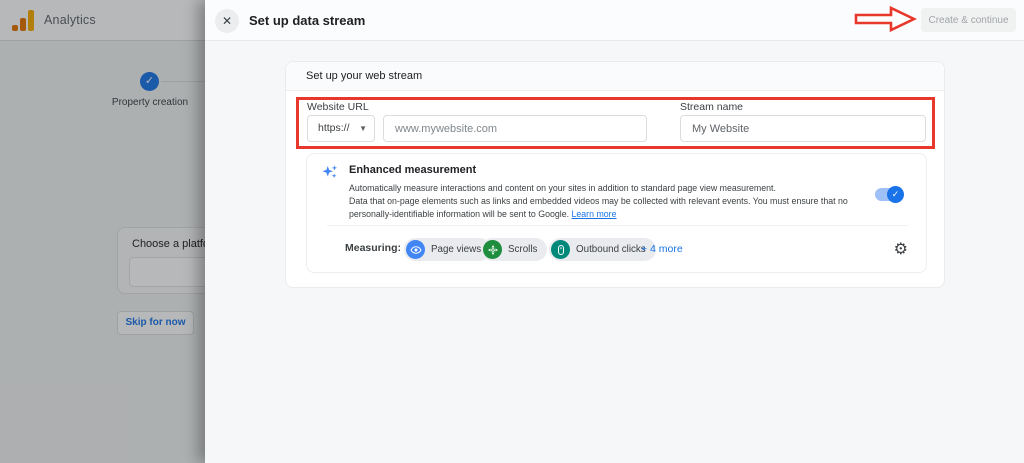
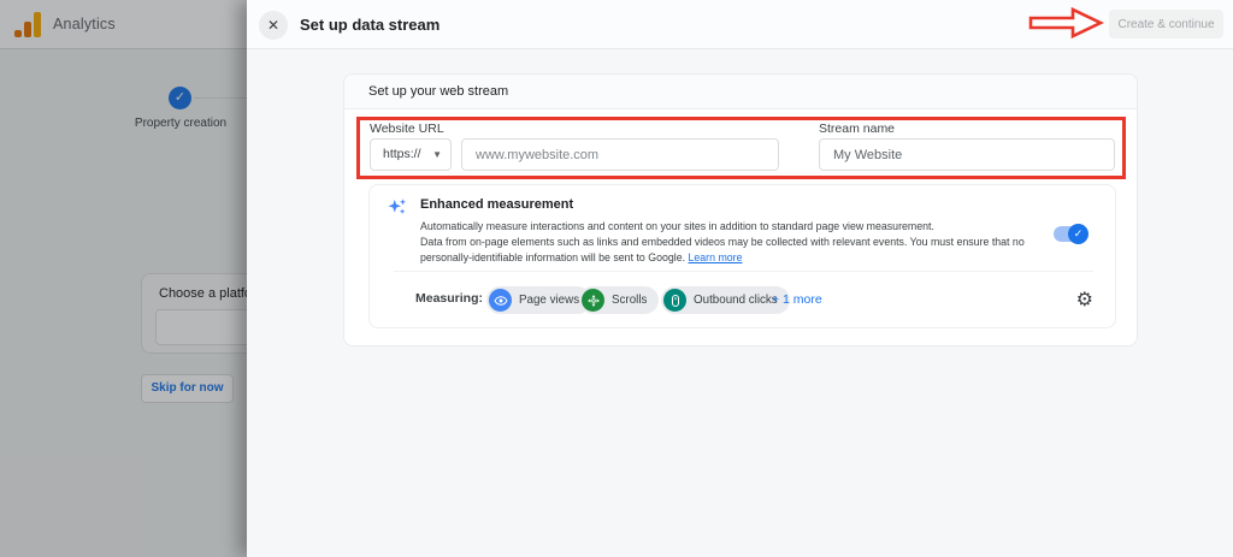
  Analytics
  ✓
  Property creation
  Choose a platf
  Skip for now
  ✕
  Set up data stream
  Create & continue
  Set up your web stream
  Website URL
  https://
  ▼
  www.mywebsite.com
  Stream name
  My Website
  Enhanced measurement
  Automatically measure interactions and content on your sites in addition to standard page view measurement.
- Data that on-page elements such as links and embedded videos may be collected with relevant events. You must ensure that no personally-identifiable information will be sent to Google. Learn more
+ Data from on-page elements such as links and embedded videos may be collected with relevant events. You must ensure that no personally-identifiable information will be sent to Google. Learn more
  ✓
  Measuring:
  Page views
  Scrolls
  Outbound clicks
- + 4 more
+ + 1 more
  ⚙
